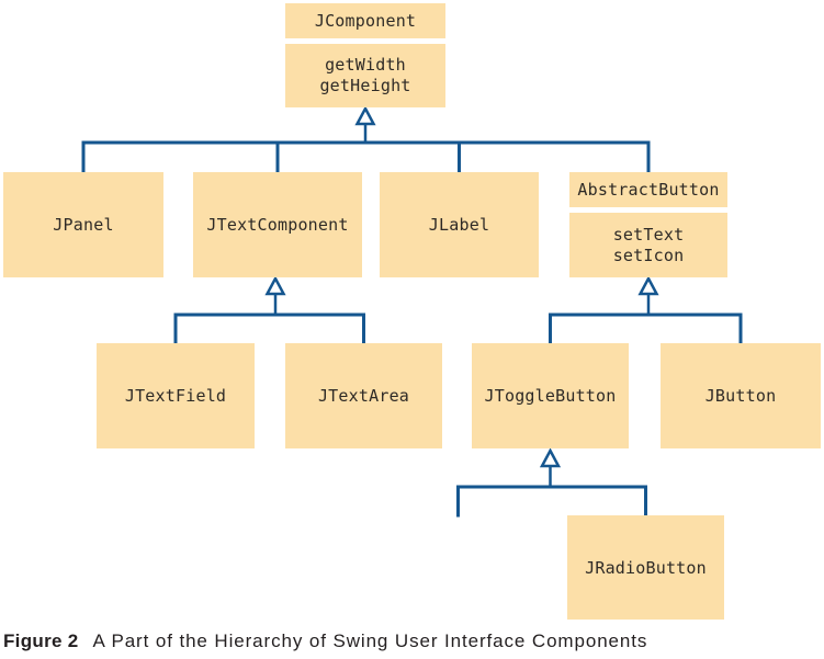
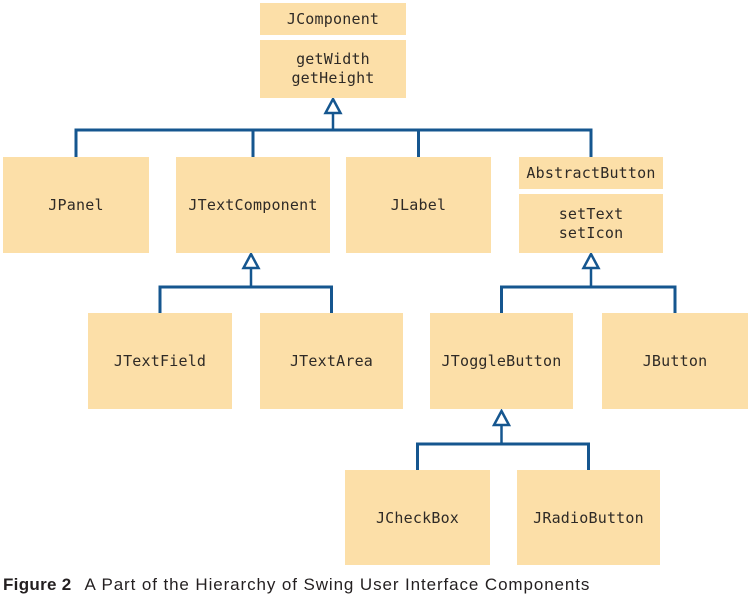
  JComponent
  getWidth
  getHeight
  JPanel
  JTextComponent
  JLabel
  AbstractButton
  setText
  setIcon
  JTextField
  JTextArea
  JToggleButton
  JButton
+ JCheckBox
  JRadioButton
  Figure 2 A Part of the Hierarchy of Swing User Interface Components
